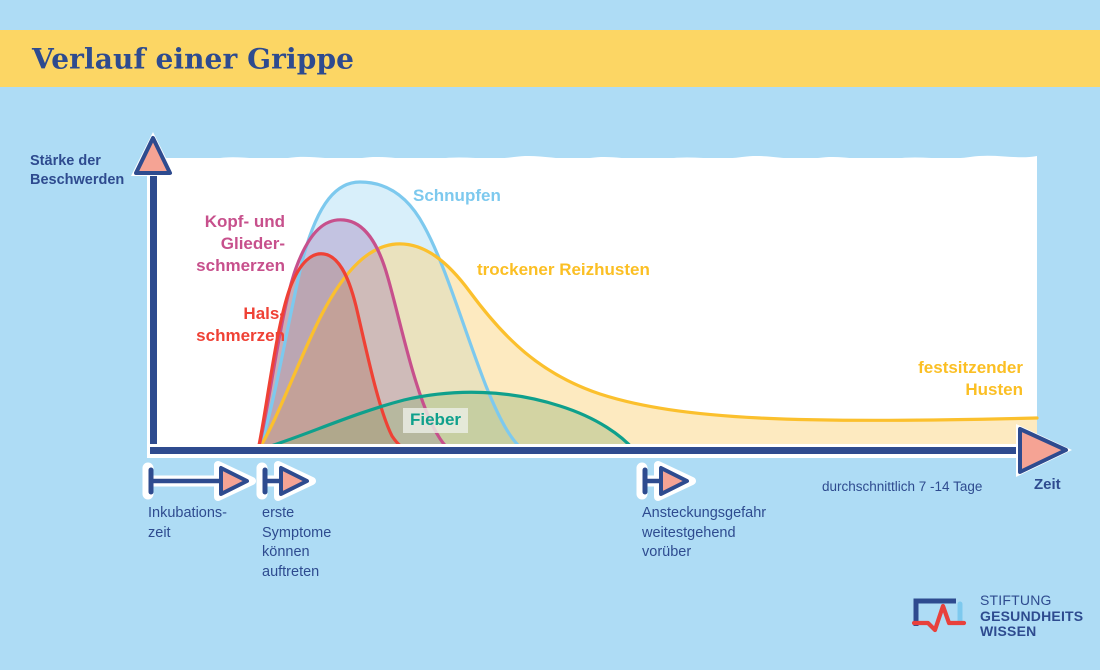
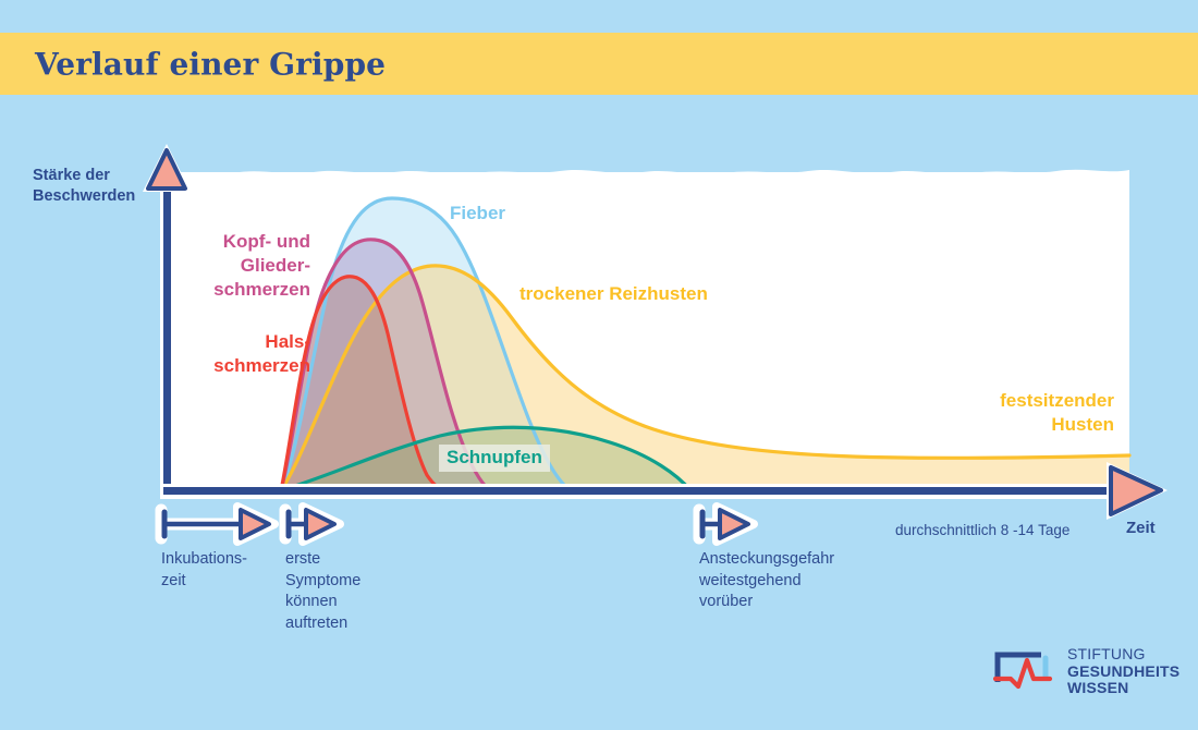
  Verlauf einer Grippe
  Stärke der
  Beschwerden
  Zeit
- durchschnittlich 7 -14 Tage
+ durchschnittlich 8 -14 Tage
  Kopf- und
  Glieder-
  schmerzen
  Hals-
  schmerzen
- Schnupfen
+ Fieber
  trockener Reizhusten
  festsitzender
  Husten
- Fieber
+ Schnupfen
  Inkubations-
  zeit
  erste Symptome
  können auftreten
  Ansteckungsgefahr
  weitestgehend vorüber
  STIFTUNG
  GESUNDHEITS
  WISSEN
